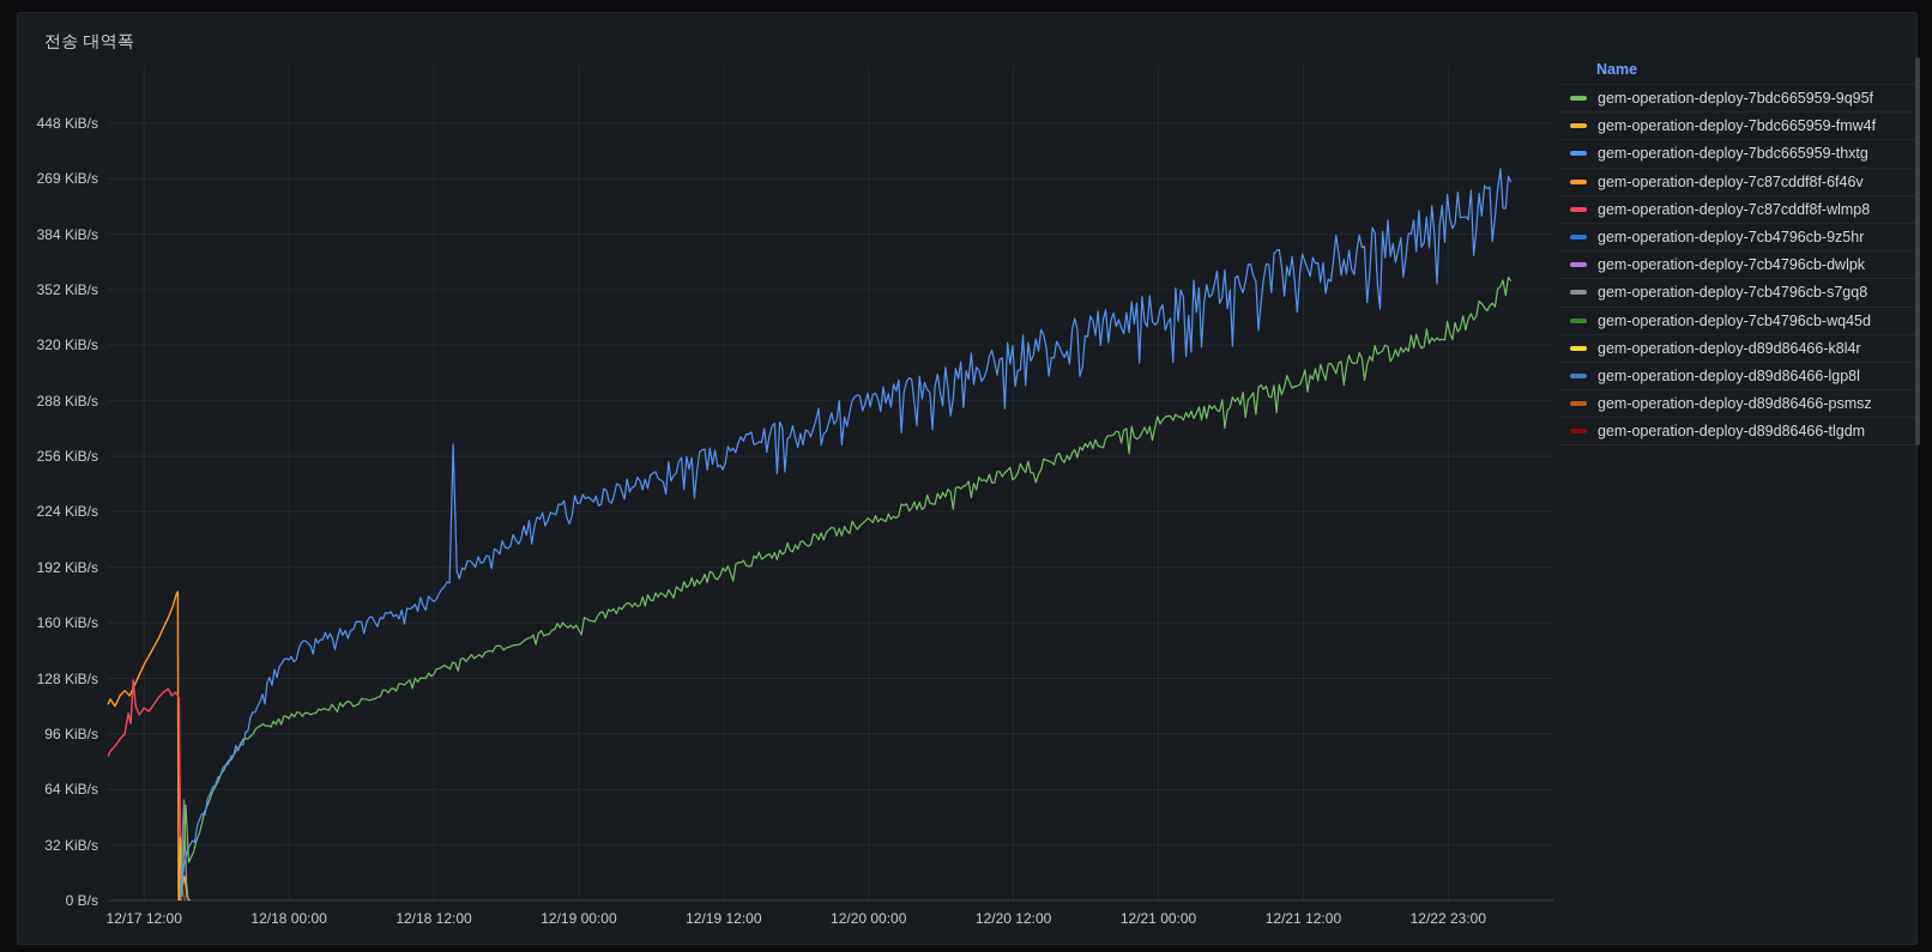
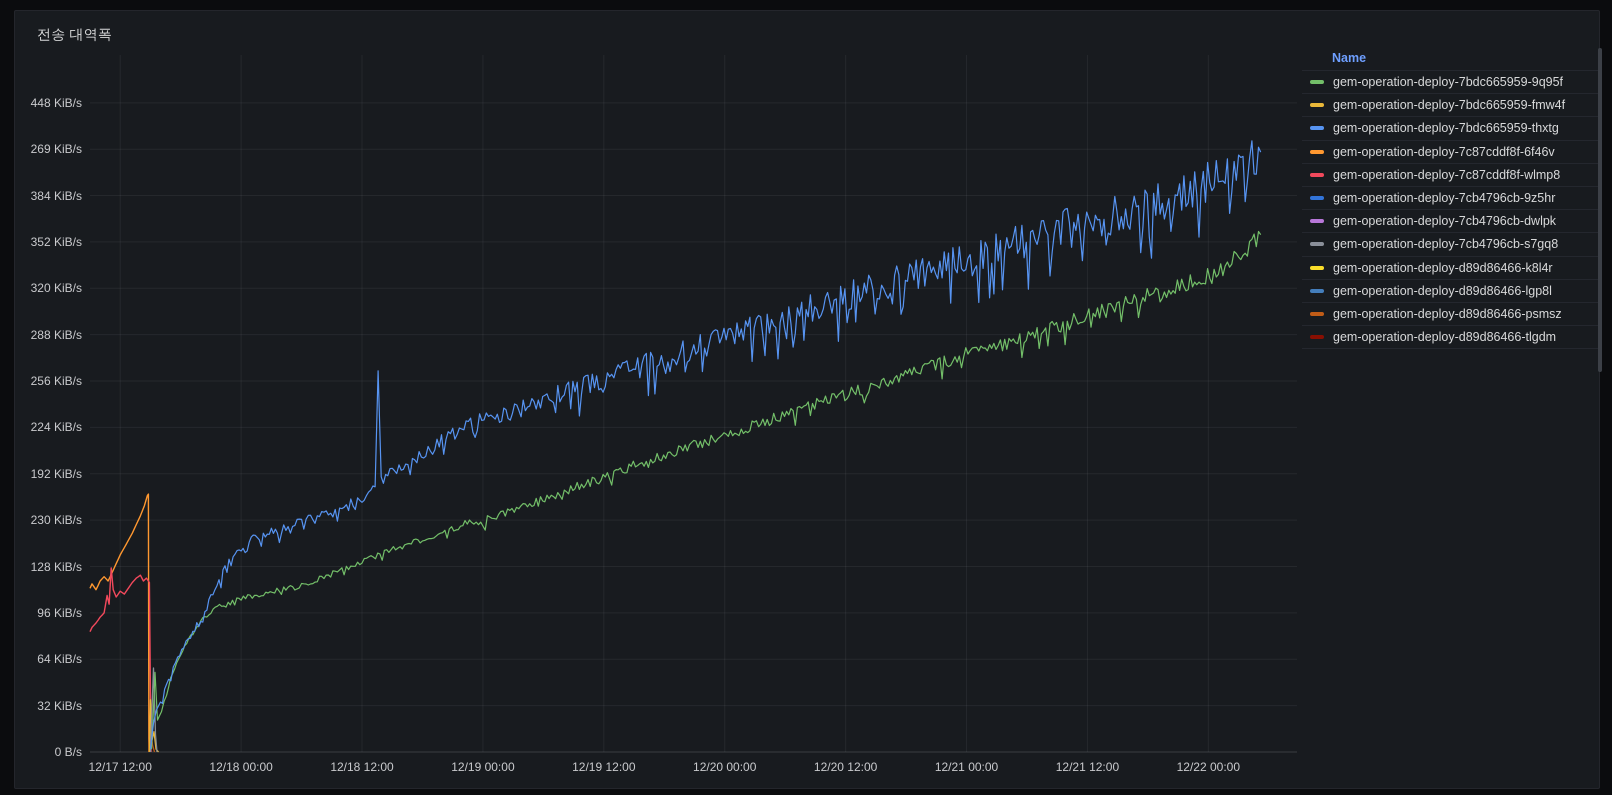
  전송 대역폭
  0 B/s
  32 KiB/s
  64 KiB/s
  96 KiB/s
  128 KiB/s
- 160 KiB/s
+ 230 KiB/s
  192 KiB/s
  224 KiB/s
  256 KiB/s
  288 KiB/s
  320 KiB/s
  352 KiB/s
  384 KiB/s
  269 KiB/s
  448 KiB/s
  12/17 12:00
  12/18 00:00
  12/18 12:00
  12/19 00:00
  12/19 12:00
  12/20 00:00
  12/20 12:00
  12/21 00:00
  12/21 12:00
- 12/22 23:00
+ 12/22 00:00
  Name
  gem-operation-deploy-7bdc665959-9q95f
  gem-operation-deploy-7bdc665959-fmw4f
  gem-operation-deploy-7bdc665959-thxtg
  gem-operation-deploy-7c87cddf8f-6f46v
  gem-operation-deploy-7c87cddf8f-wlmp8
  gem-operation-deploy-7cb4796cb-9z5hr
  gem-operation-deploy-7cb4796cb-dwlpk
  gem-operation-deploy-7cb4796cb-s7gq8
- gem-operation-deploy-7cb4796cb-wq45d
  gem-operation-deploy-d89d86466-k8l4r
  gem-operation-deploy-d89d86466-lgp8l
  gem-operation-deploy-d89d86466-psmsz
  gem-operation-deploy-d89d86466-tlgdm
